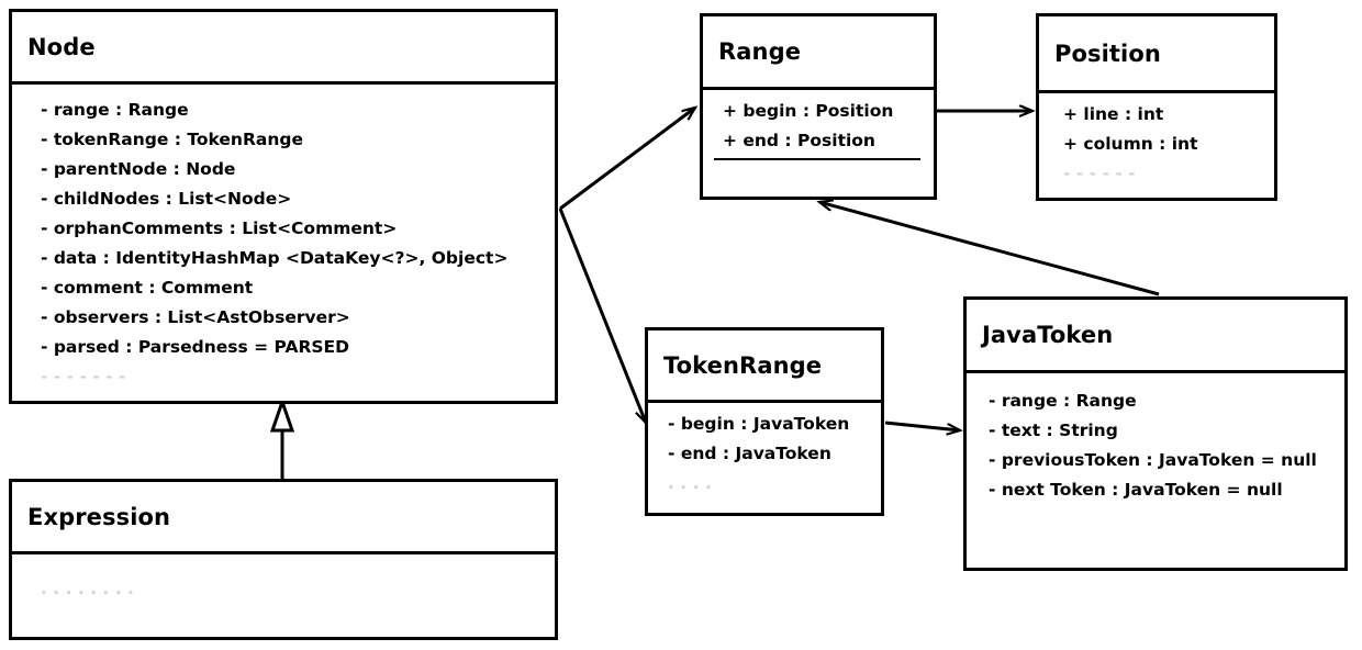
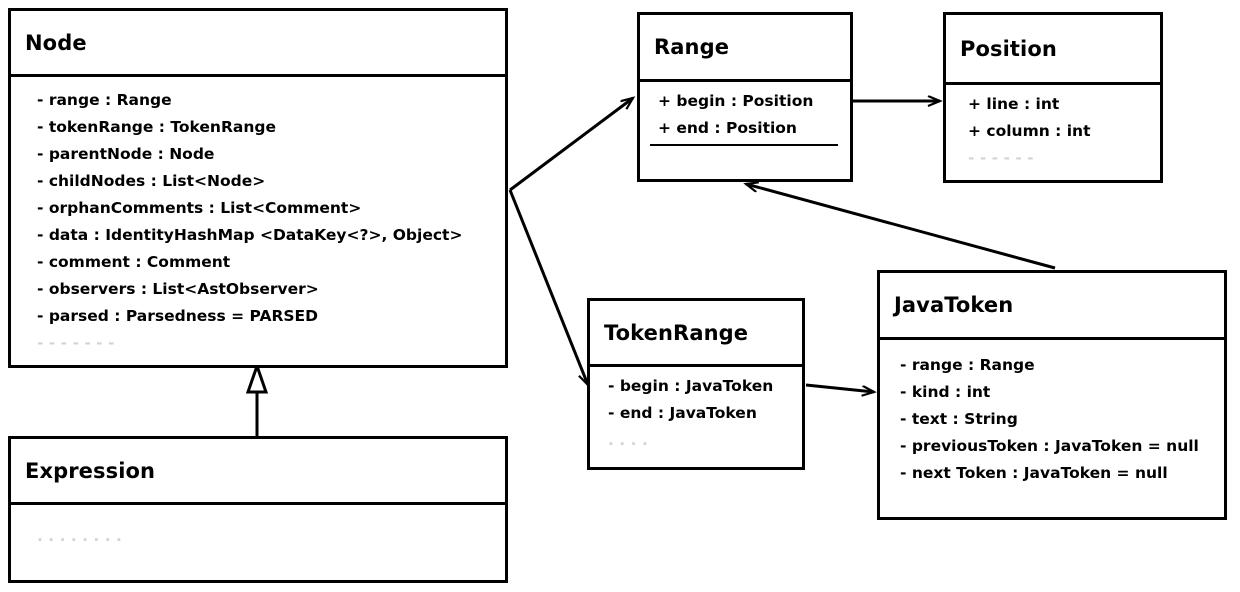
  Node
  - range : Range
  - tokenRange : TokenRange
  - parentNode : Node
  - childNodes : List<Node>
  - orphanComments : List<Comment>
  - data : IdentityHashMap <DataKey<?>, Object>
  - comment : Comment
  - observers : List<AstObserver>
  - parsed : Parsedness = PARSED
  - - - - - - -
  Range
  + begin : Position
  + end : Position
  Position
  + line : int
  + column : int
  - - - - - -
  TokenRange
  - begin : JavaToken
  - end : JavaToken
  . . . .
  JavaToken
  - range : Range
+ - kind : int
  - text : String
  - previousToken : JavaToken = null
  - next Token : JavaToken = null
  Expression
  . . . . . . . .
